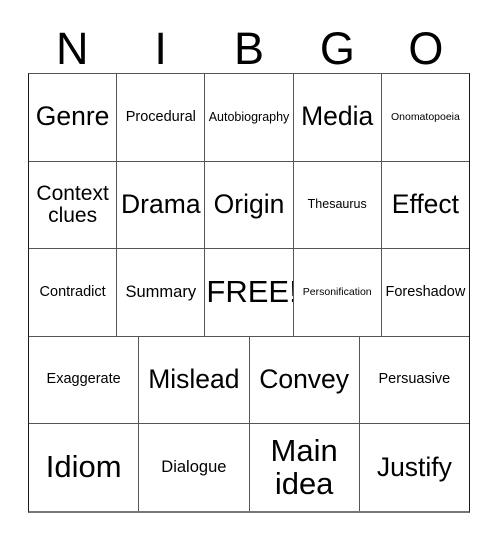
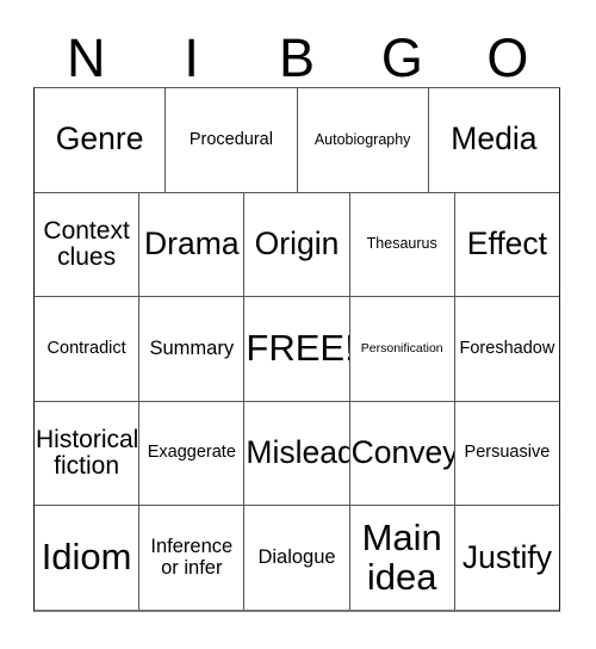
  N
  I
  B
  G
  O
  Genre
  Procedural
  Autobiography
  Media
- Onomatopoeia
  Context
  clues
  Drama
  Origin
  Thesaurus
  Effect
  Contradict
  Summary
  FREE
  Personification
  Foreshadow
+ Historical
+ fiction
  Exaggerate
  Mislead
  Convey
  Persuasive
  Idiom
+ Inference
+ or infer
  Dialogue
  Main
  idea
  Justify
